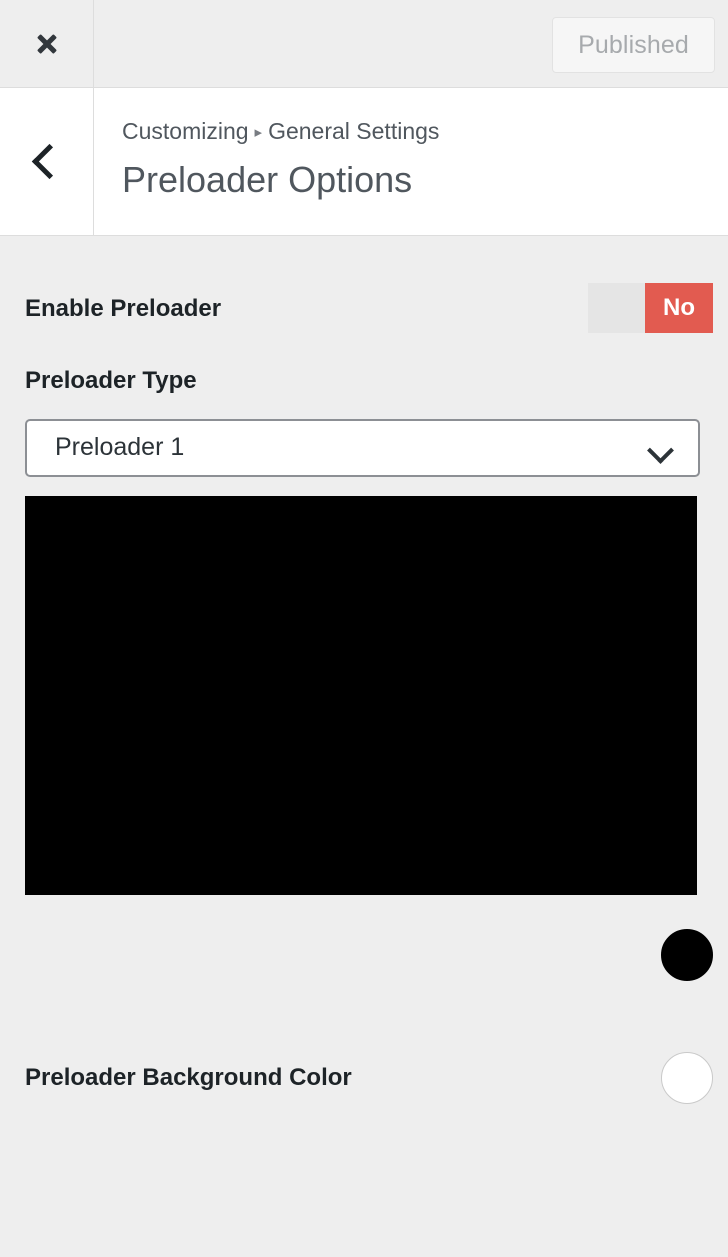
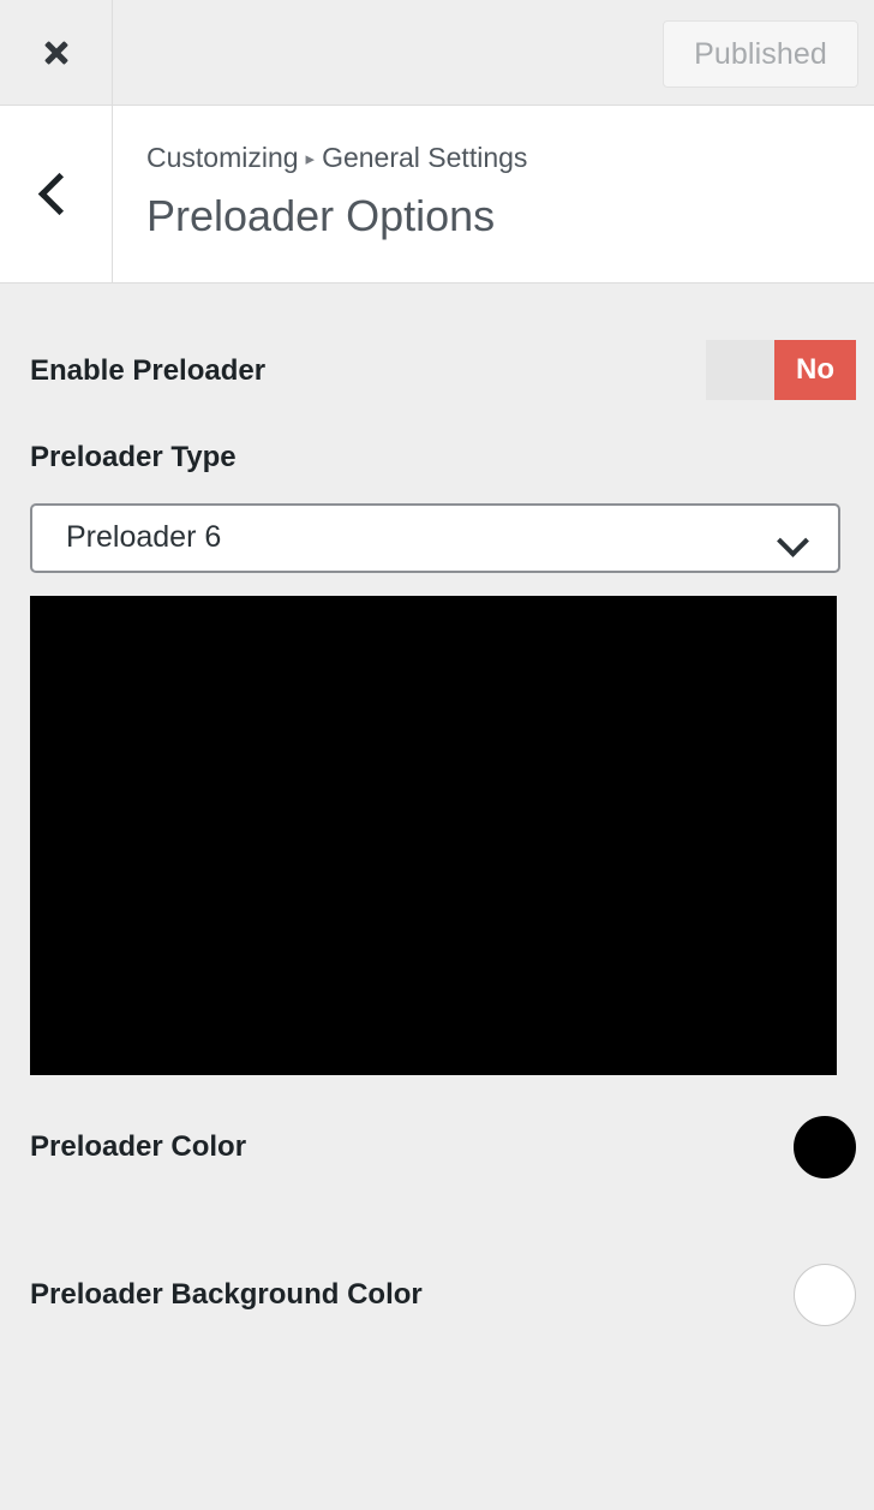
  Published
  Customizing ▸ General Settings
  Preloader Options
  Enable Preloader
  No
  Preloader Type
- Preloader 1
+ Preloader 6
+ Preloader Color
  Preloader Background Color
